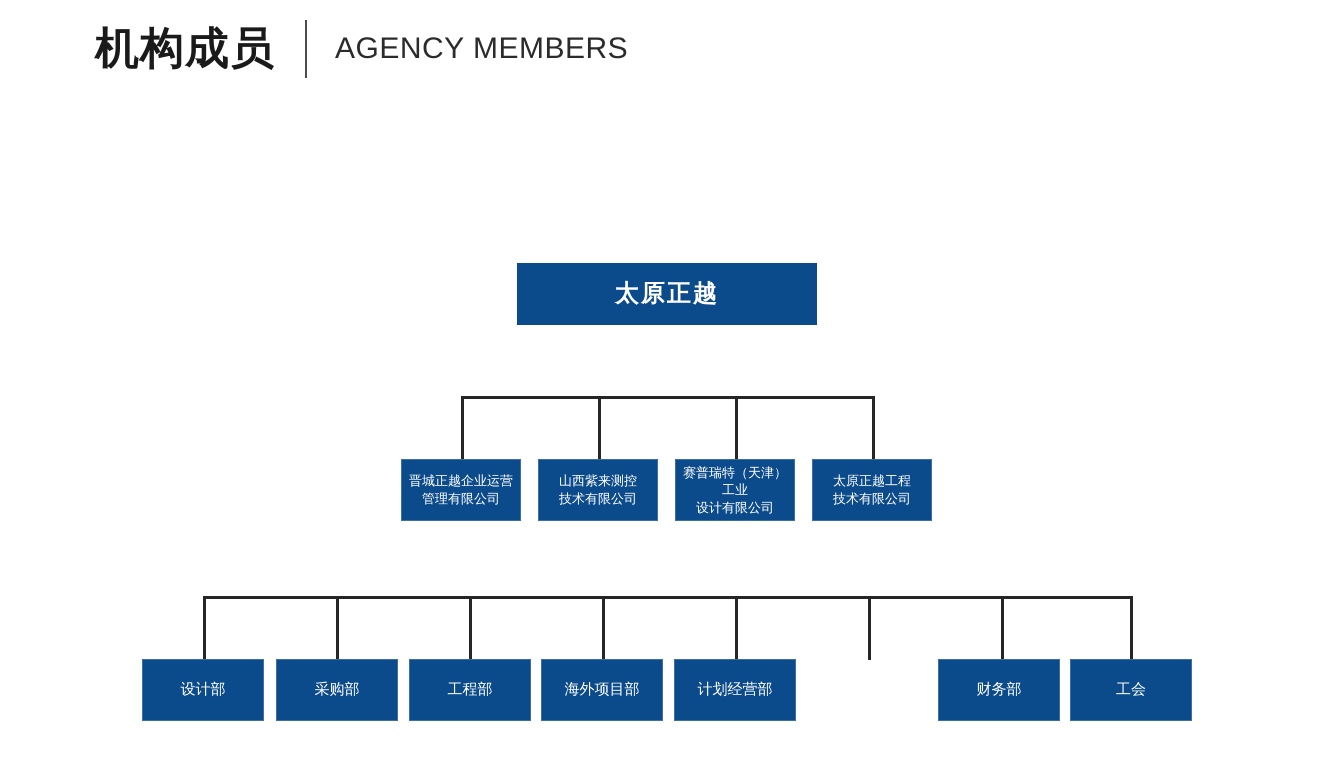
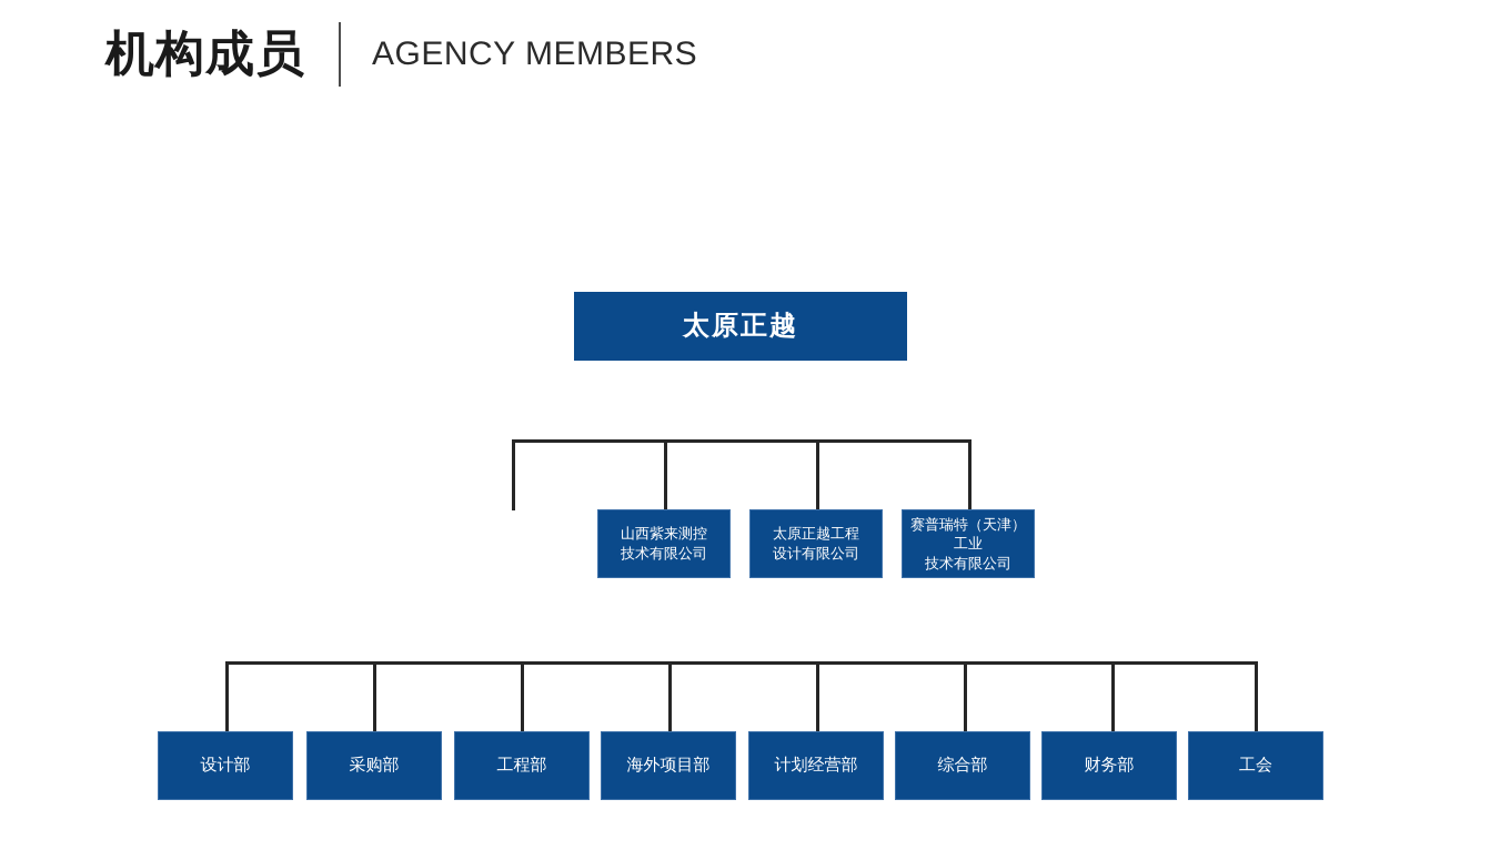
  机构成员
  AGENCY MEMBERS
  太原正越
- 晋城正越企业运营
- 管理有限公司
  山西紫来测控
  技术有限公司
- 赛普瑞特（天津）工业
+ 太原正越工程
  设计有限公司
- 太原正越工程
+ 赛普瑞特（天津）工业
  技术有限公司
  设计部
  采购部
  工程部
  海外项目部
  计划经营部
+ 综合部
  财务部
  工会
